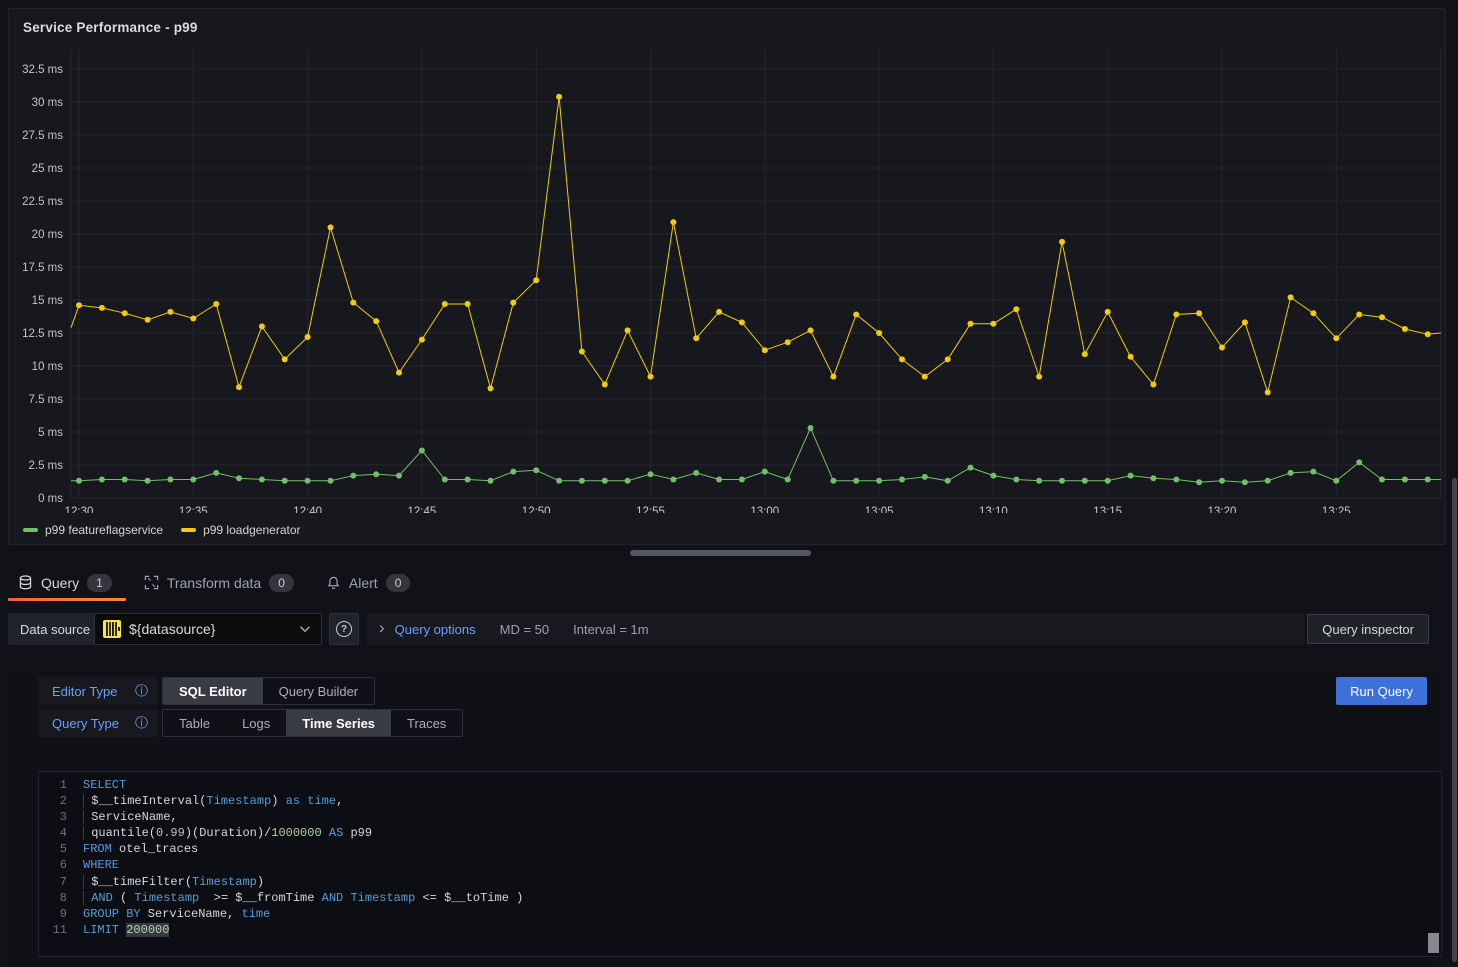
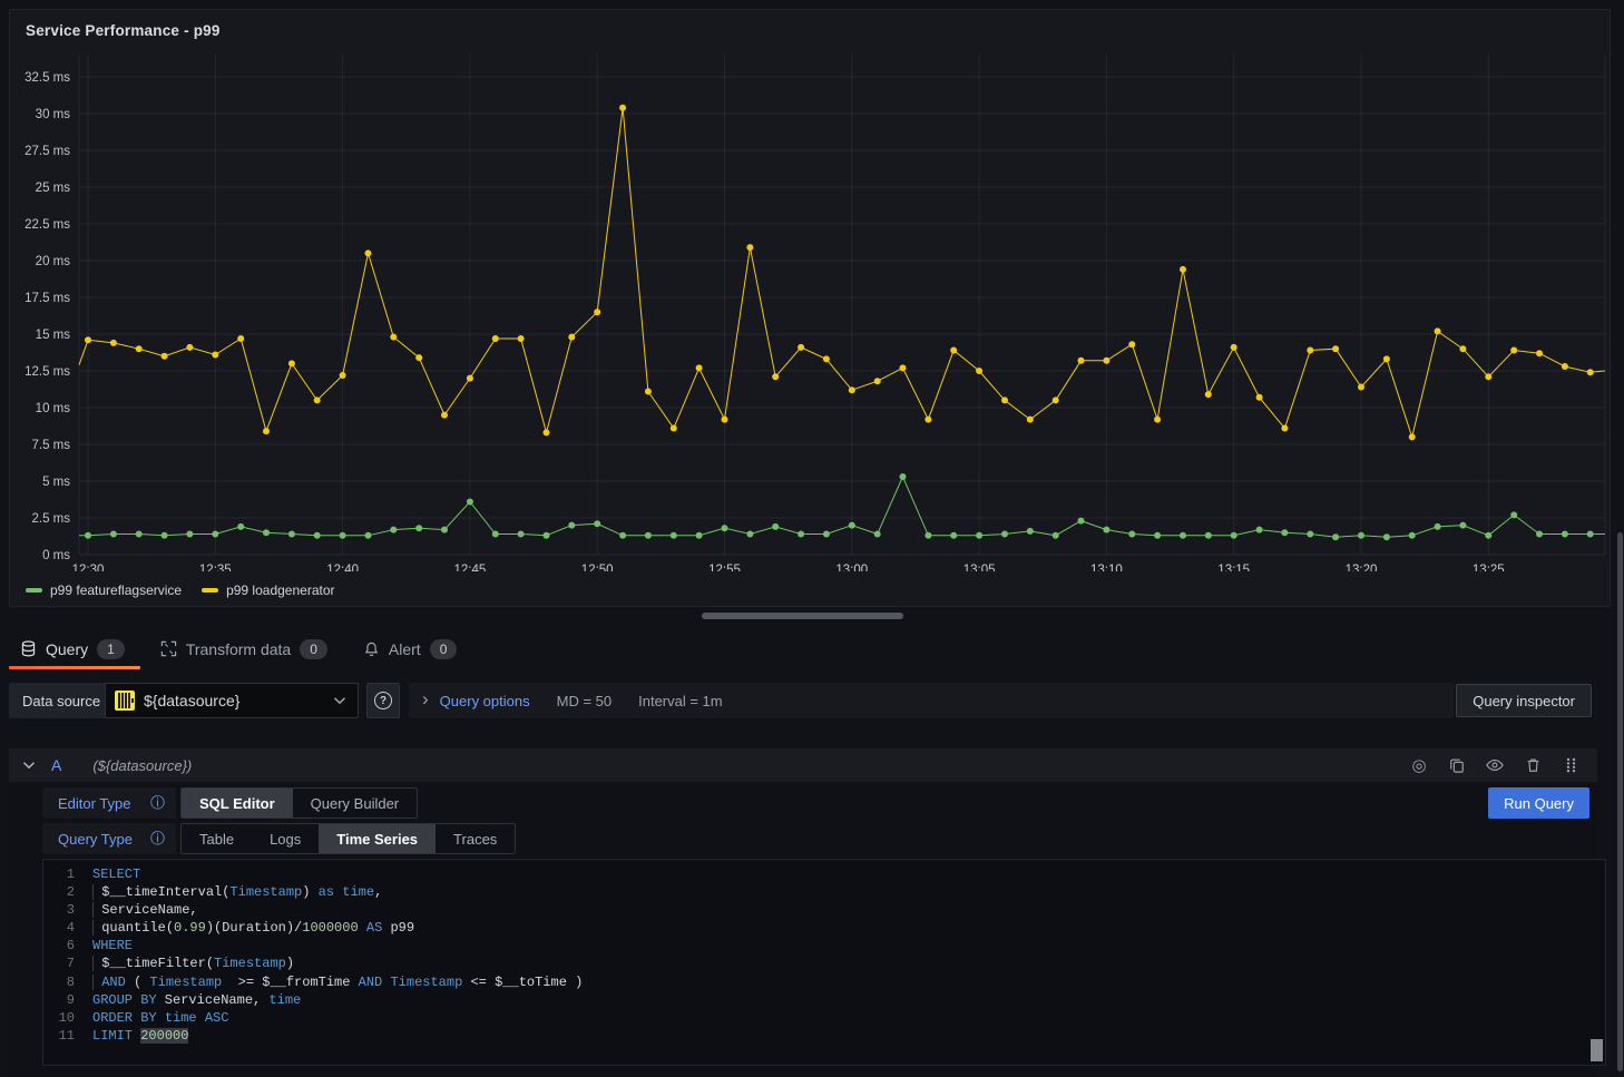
  Service Performance - p99
  0 ms
  2.5 ms
  5 ms
  7.5 ms
  10 ms
  12.5 ms
  15 ms
  17.5 ms
  20 ms
  22.5 ms
  25 ms
  27.5 ms
  30 ms
  32.5 ms
  12:30
  12:35
  12:40
  12:45
  12:50
  12:55
  13:00
  13:05
  13:10
  13:15
  13:20
  13:25
  p99 featureflagservice
  p99 loadgenerator
  Query
  1
  Transform data
  0
  Alert
  0
  Data source
  ${datasource}
  ?
  ›
  Query options
  MD = 50
  Interval = 1m
  Query inspector
+ A
+ (${datasource})
+ ◎
  Editor Type
  ⓘ
  SQL Editor
  Query Builder
  Run Query
  Query Type
  ⓘ
  Table
  Logs
  Time Series
  Traces
  1
  SELECT
  2
  $__timeInterval(Timestamp) as time,
  3
  ServiceName,
  4
  quantile(0.99)(Duration)/1000000 AS p99
- 5
- FROM otel_traces
  6
  WHERE
  7
  $__timeFilter(Timestamp)
  8
  AND ( Timestamp >= $__fromTime AND Timestamp <= $__toTime )
  9
  GROUP BY ServiceName, time
+ 10
+ ORDER BY time ASC
  11
  LIMIT 200000
